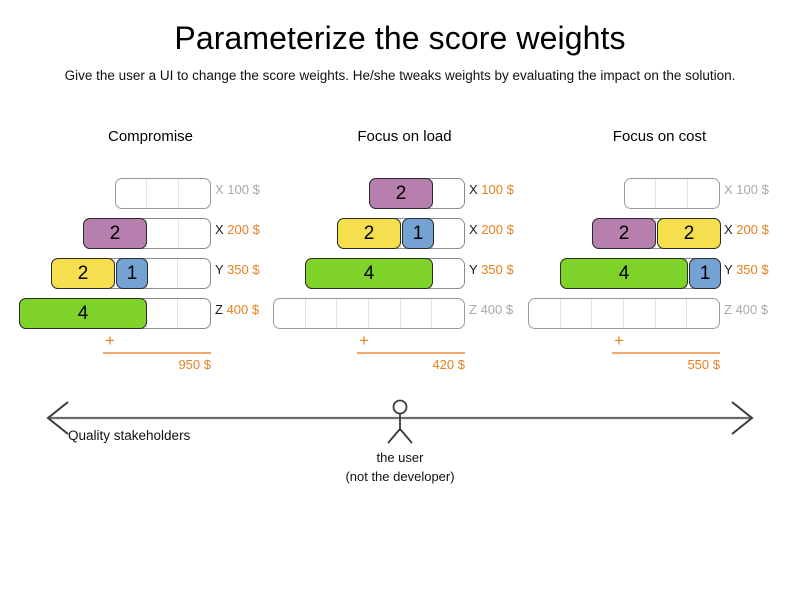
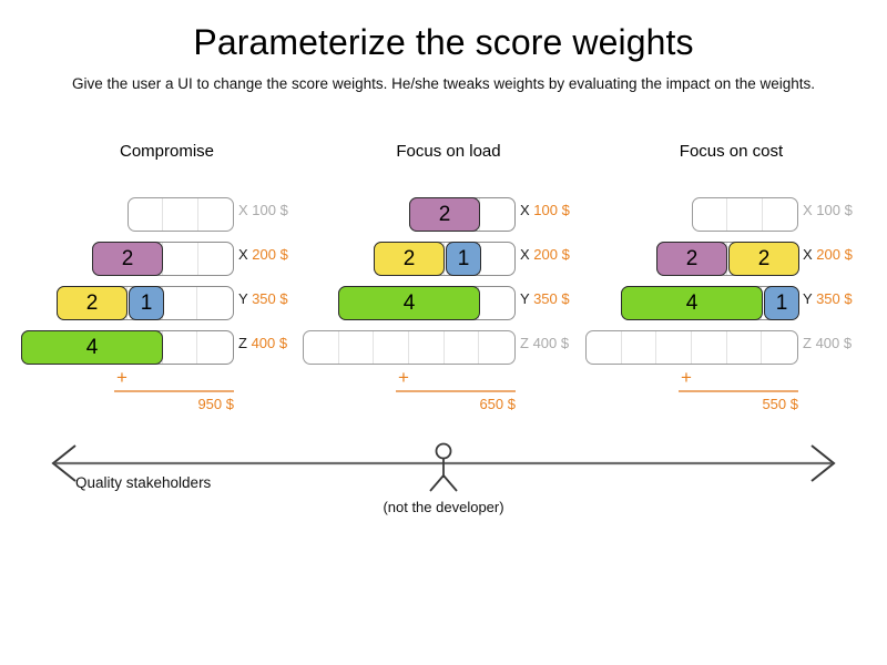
  Parameterize the score weights
- Give the user a UI to change the score weights. He/she tweaks weights by evaluating the impact on the solution.
+ Give the user a UI to change the score weights. He/she tweaks weights by evaluating the impact on the weights.
  Compromise
  X 100 $
  2
  X 200 $
  2
  1
  Y 350 $
  4
  Z 400 $
  +
  950 $
  Focus on load
  2
  X 100 $
  2
  1
  X 200 $
  4
  Y 350 $
  Z 400 $
  +
- 420 $
+ 650 $
  Focus on cost
  X 100 $
  2
  2
  X 200 $
  4
  1
  Y 350 $
  Z 400 $
  +
  550 $
  Quality stakeholders
- the user
  (not the developer)
